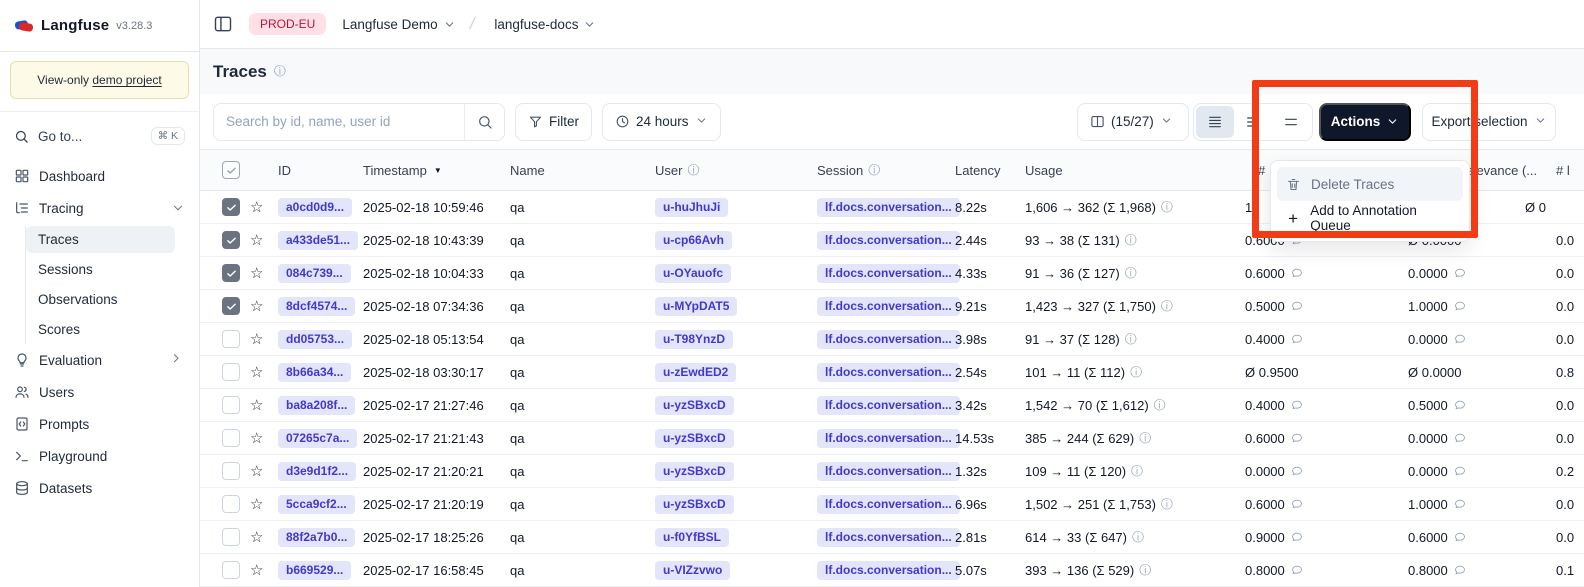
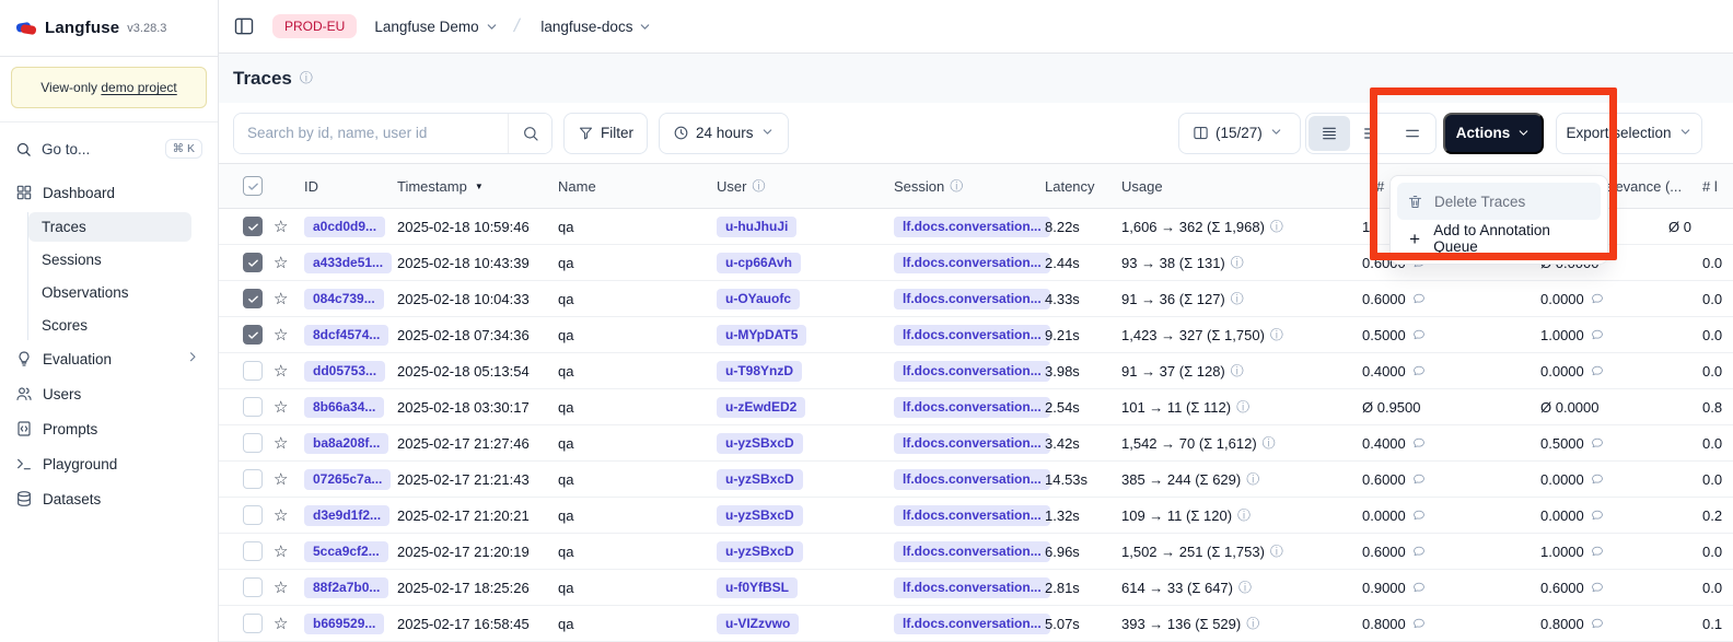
  Langfuse
  v3.28.3
  View-only demo project
  Go to...
  ⌘ K
  Dashboard
- Tracing
  Traces
  Sessions
  Observations
  Scores
  Evaluation
  Users
  Prompts
  Playground
  Datasets
  PROD-EU
  Langfuse Demo
  langfuse-docs
  Traces
  ⓘ
  Search by id, name, user id
  Filter
  24 hours
  (15/27)
  Actions
  Export selection
  ID
  Timestamp
  ▼
  Name
  User
  ⓘ
  Session
  ⓘ
  Latency
  Usage
  #
  levance (...
  # l
  ☆
  a0cd0d9...
  2025-02-18 10:59:46
  qa
  u-huJhuJi
  lf.docs.conversation...
  8.22s
  1,606 → 362 (Σ 1,968)
  ⓘ
  1
  Ø 0
  ☆
  a433de51...
  2025-02-18 10:43:39
  qa
  u-cp66Avh
  lf.docs.conversation...
  2.44s
  93 → 38 (Σ 131)
  ⓘ
  0.0
  ☆
  084c739...
  2025-02-18 10:04:33
  qa
  u-OYauofc
  lf.docs.conversation...
  4.33s
  91 → 36 (Σ 127)
  ⓘ
  0.6000
  0.0000
  0.0
  ☆
  8dcf4574...
  2025-02-18 07:34:36
  qa
  u-MYpDAT5
  lf.docs.conversation...
  9.21s
  1,423 → 327 (Σ 1,750)
  ⓘ
  0.5000
  1.0000
  0.0
  ☆
  dd05753...
  2025-02-18 05:13:54
  qa
  u-T98YnzD
  lf.docs.conversation...
  3.98s
  91 → 37 (Σ 128)
  ⓘ
  0.4000
  0.0000
  0.0
  ☆
  8b66a34...
  2025-02-18 03:30:17
  qa
  u-zEwdED2
  lf.docs.conversation...
  2.54s
  101 → 11 (Σ 112)
  ⓘ
  Ø 0.9500
  Ø 0.0000
  0.8
  ☆
  ba8a208f...
  2025-02-17 21:27:46
  qa
  u-yzSBxcD
  lf.docs.conversation...
  3.42s
  1,542 → 70 (Σ 1,612)
  ⓘ
  0.4000
  0.5000
  0.0
  ☆
  07265c7a...
  2025-02-17 21:21:43
  qa
  u-yzSBxcD
  lf.docs.conversation...
  14.53s
  385 → 244 (Σ 629)
  ⓘ
  0.6000
  0.0000
  0.0
  ☆
  d3e9d1f2...
  2025-02-17 21:20:21
  qa
  u-yzSBxcD
  lf.docs.conversation...
  1.32s
  109 → 11 (Σ 120)
  ⓘ
  0.0000
  0.0000
  0.2
  ☆
  5cca9cf2...
  2025-02-17 21:20:19
  qa
  u-yzSBxcD
  lf.docs.conversation...
  6.96s
  1,502 → 251 (Σ 1,753)
  ⓘ
  0.6000
  1.0000
  0.0
  ☆
  88f2a7b0...
  2025-02-17 18:25:26
  qa
  u-f0YfBSL
  lf.docs.conversation...
  2.81s
  614 → 33 (Σ 647)
  ⓘ
  0.9000
  0.6000
  0.0
  ☆
  b669529...
  2025-02-17 16:58:45
  qa
  u-VIZzvwo
  lf.docs.conversation...
  5.07s
  393 → 136 (Σ 529)
  ⓘ
  0.8000
  0.8000
  0.1
  Delete Traces
  +
  Add to Annotation Queue
